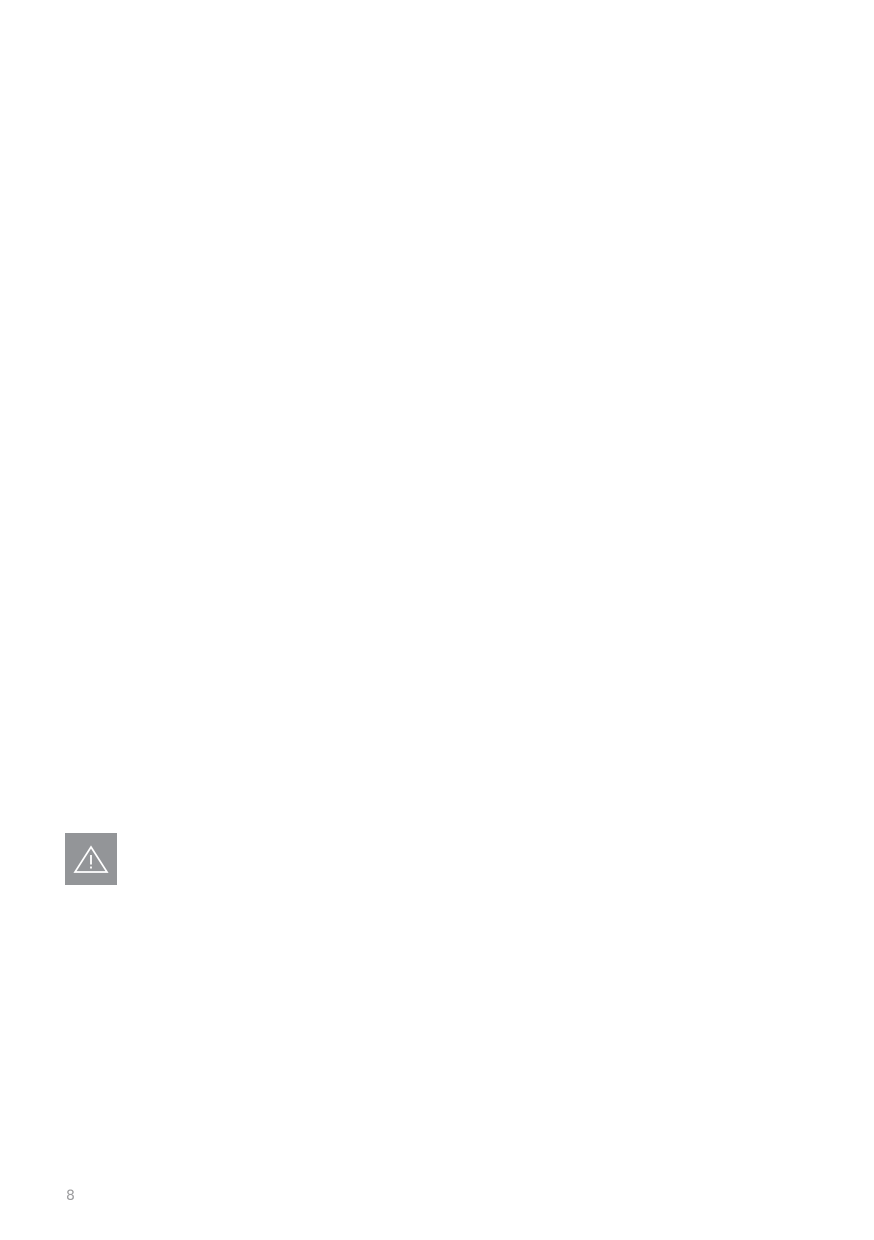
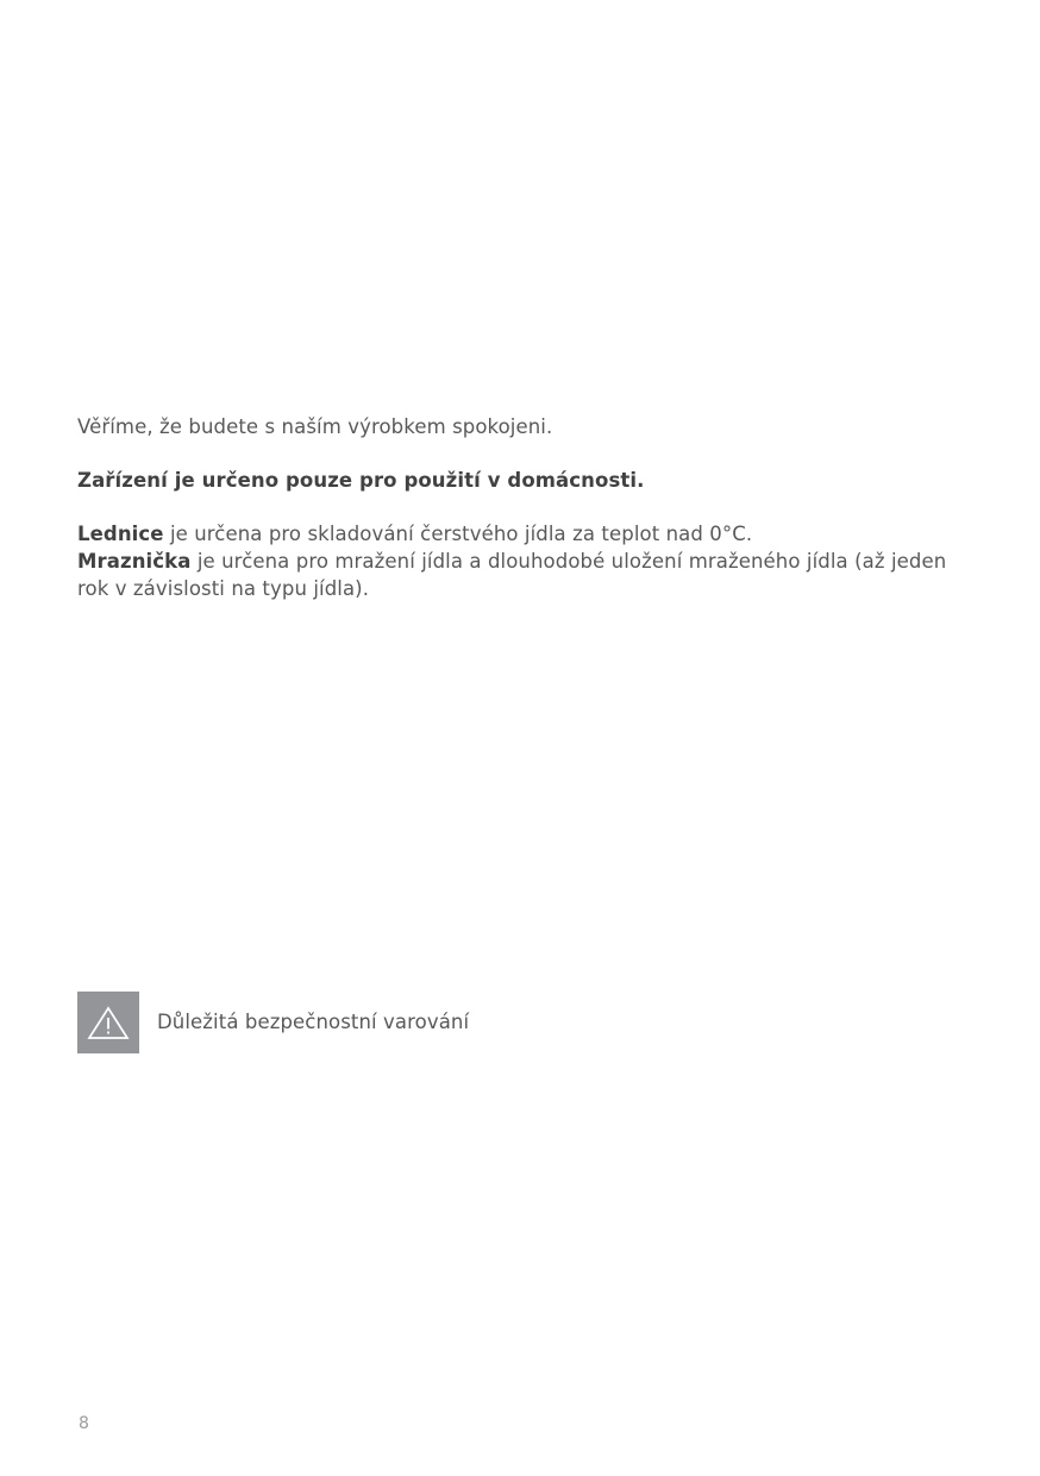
+ Věříme, že budete s naším výrobkem spokojeni.
+ Zařízení je určeno pouze pro použití v domácnosti.
+ Lednice je určena pro skladování čerstvého jídla za teplot nad 0°C.
+ Mraznička je určena pro mražení jídla a dlouhodobé uložení mraženého jídla (až jeden rok v závislosti na typu jídla).
+ Důležitá bezpečnostní varování
  8
